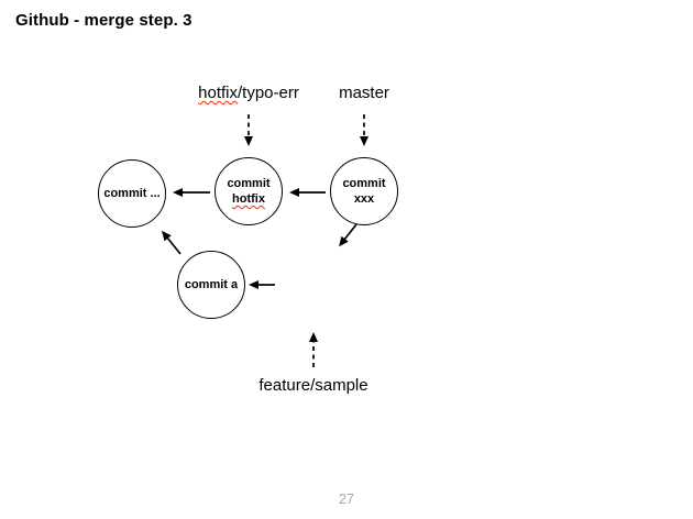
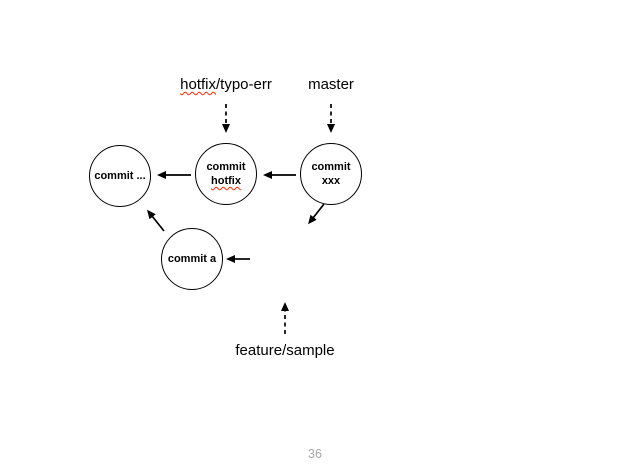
- Github - merge step. 3
  hotfix/typo-err
  master
  feature/sample
  commit ...
  commit
  hotfix
  commit
  xxx
  commit a
- 27
+ 36
